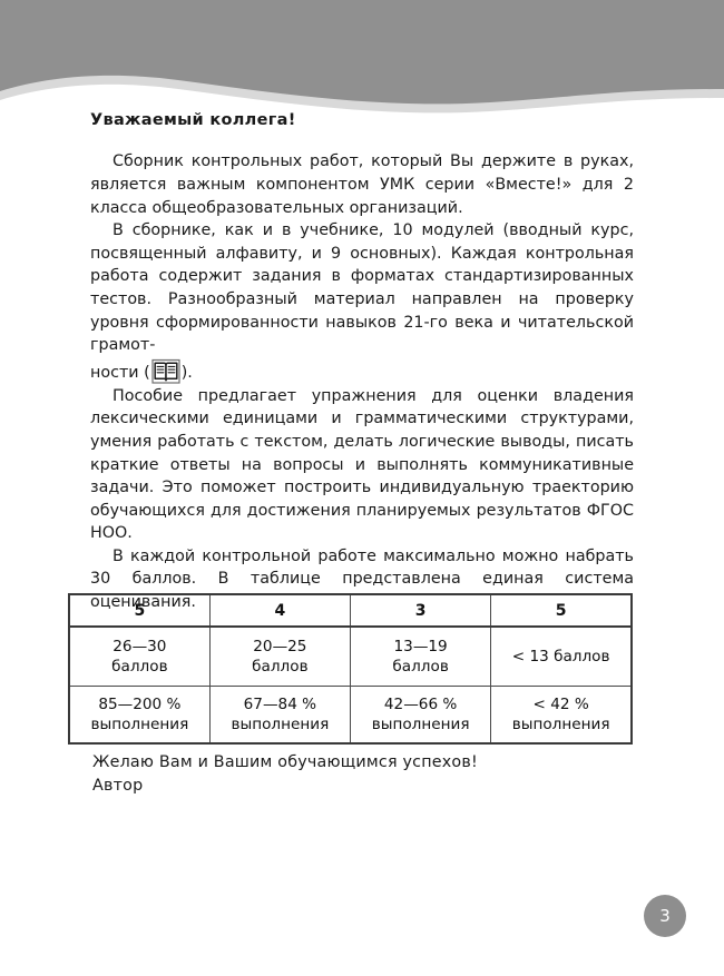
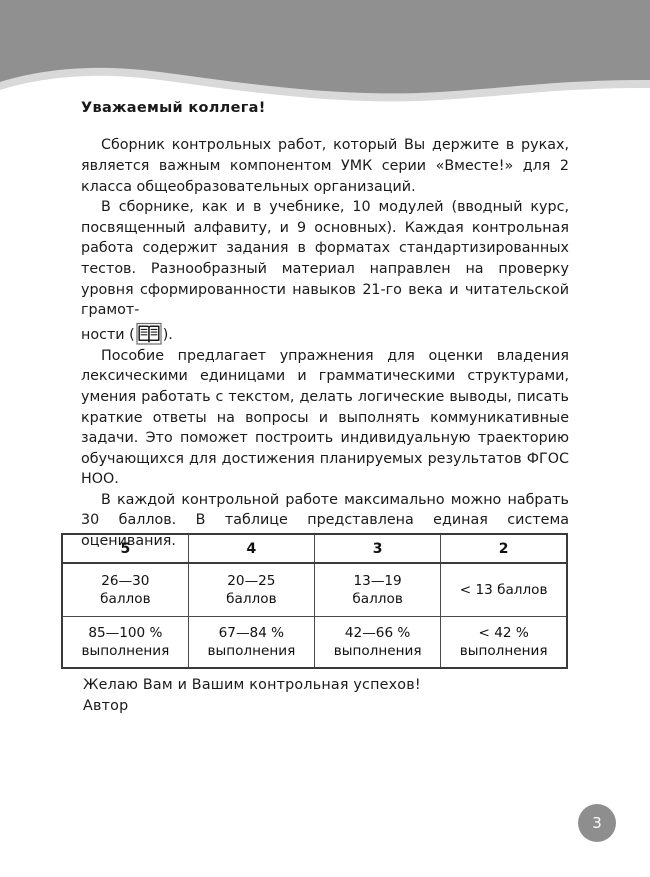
  Уважаемый коллега!
  Сборник контрольных работ, который Вы держите в руках, является важным компонентом УМК серии «Вместе!» для 2 класса общеобразовательных организаций.
  В сборнике, как и в учебнике, 10 модулей (вводный курс, посвященный алфавиту, и 9 основных). Каждая контрольная работа содержит задания в форматах стандартизированных тестов. Разнообразный материал направлен на проверку уровня сформированности навыков 21-го века и читательской грамот-
  ности ( ).
  Пособие предлагает упражнения для оценки владения лексическими единицами и грамматическими структурами, умения работать с текстом, делать логические выводы, писать краткие ответы на вопросы и выполнять коммуникативные задачи. Это поможет построить индивидуальную траекторию обучающихся для достижения планируемых результатов ФГОС НОО.
  В каждой контрольной работе максимально можно набрать 30 баллов. В таблице представлена единая система оценивания.
- 5	4	3	5
+ 5	4	3	2
  26—30 баллов	20—25 баллов	13—19 баллов	< 13 баллов
- 85—200 % выполнения	67—84 % выполнения	42—66 % выполнения	< 42 % выполнения
+ 85—100 % выполнения	67—84 % выполнения	42—66 % выполнения	< 42 % выполнения
- Желаю Вам и Вашим обучающимся успехов!
+ Желаю Вам и Вашим контрольная успехов!
  Автор
  3
